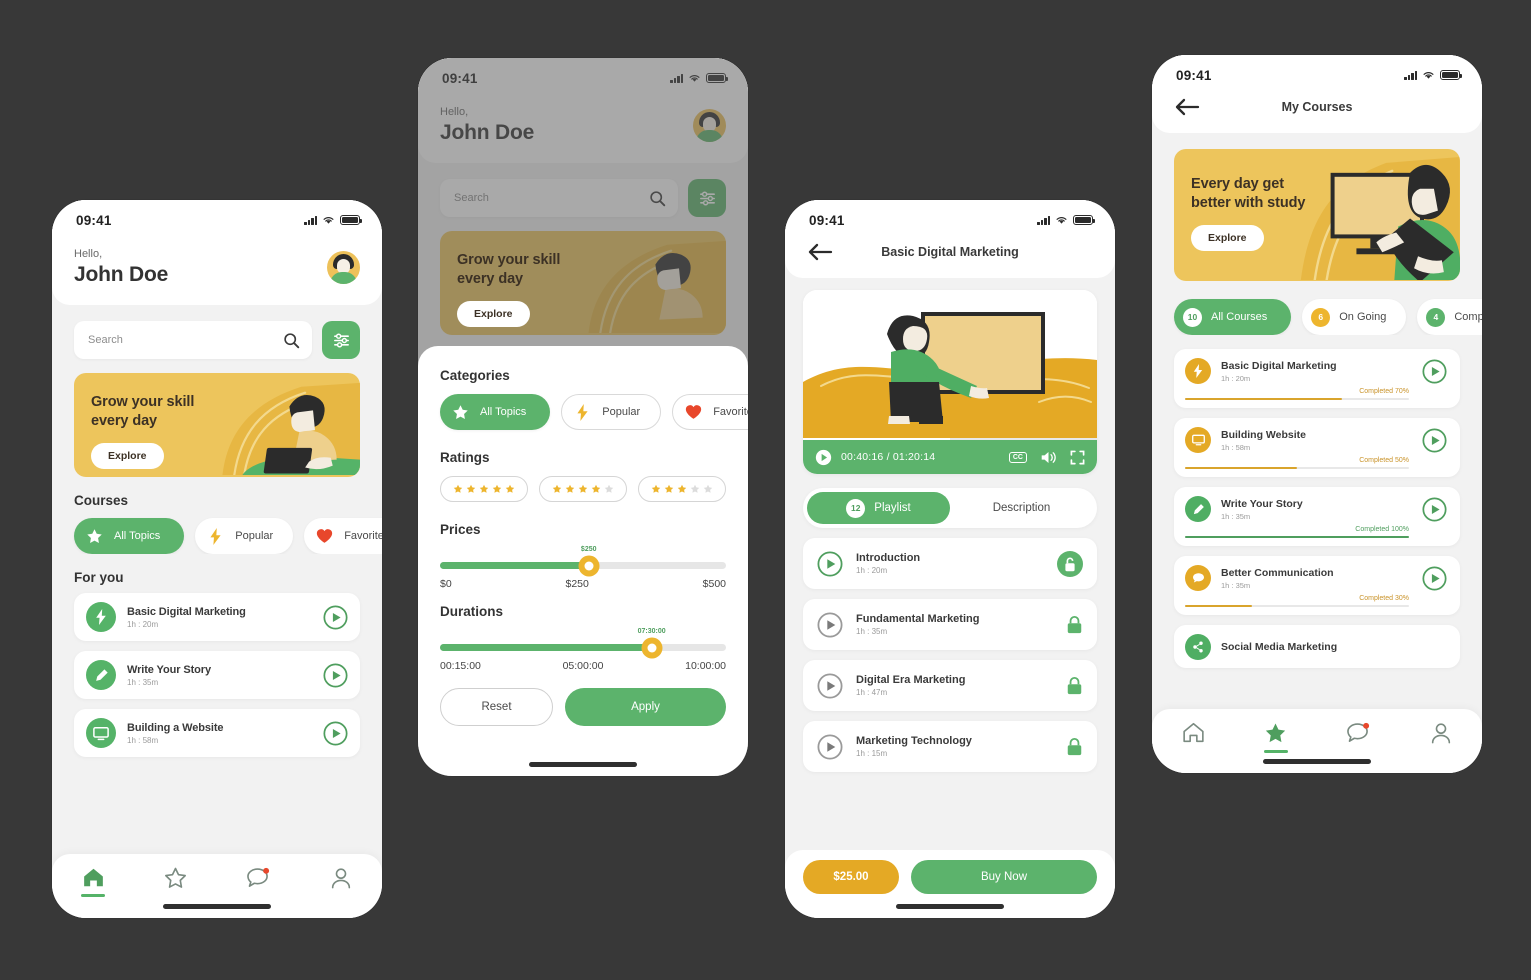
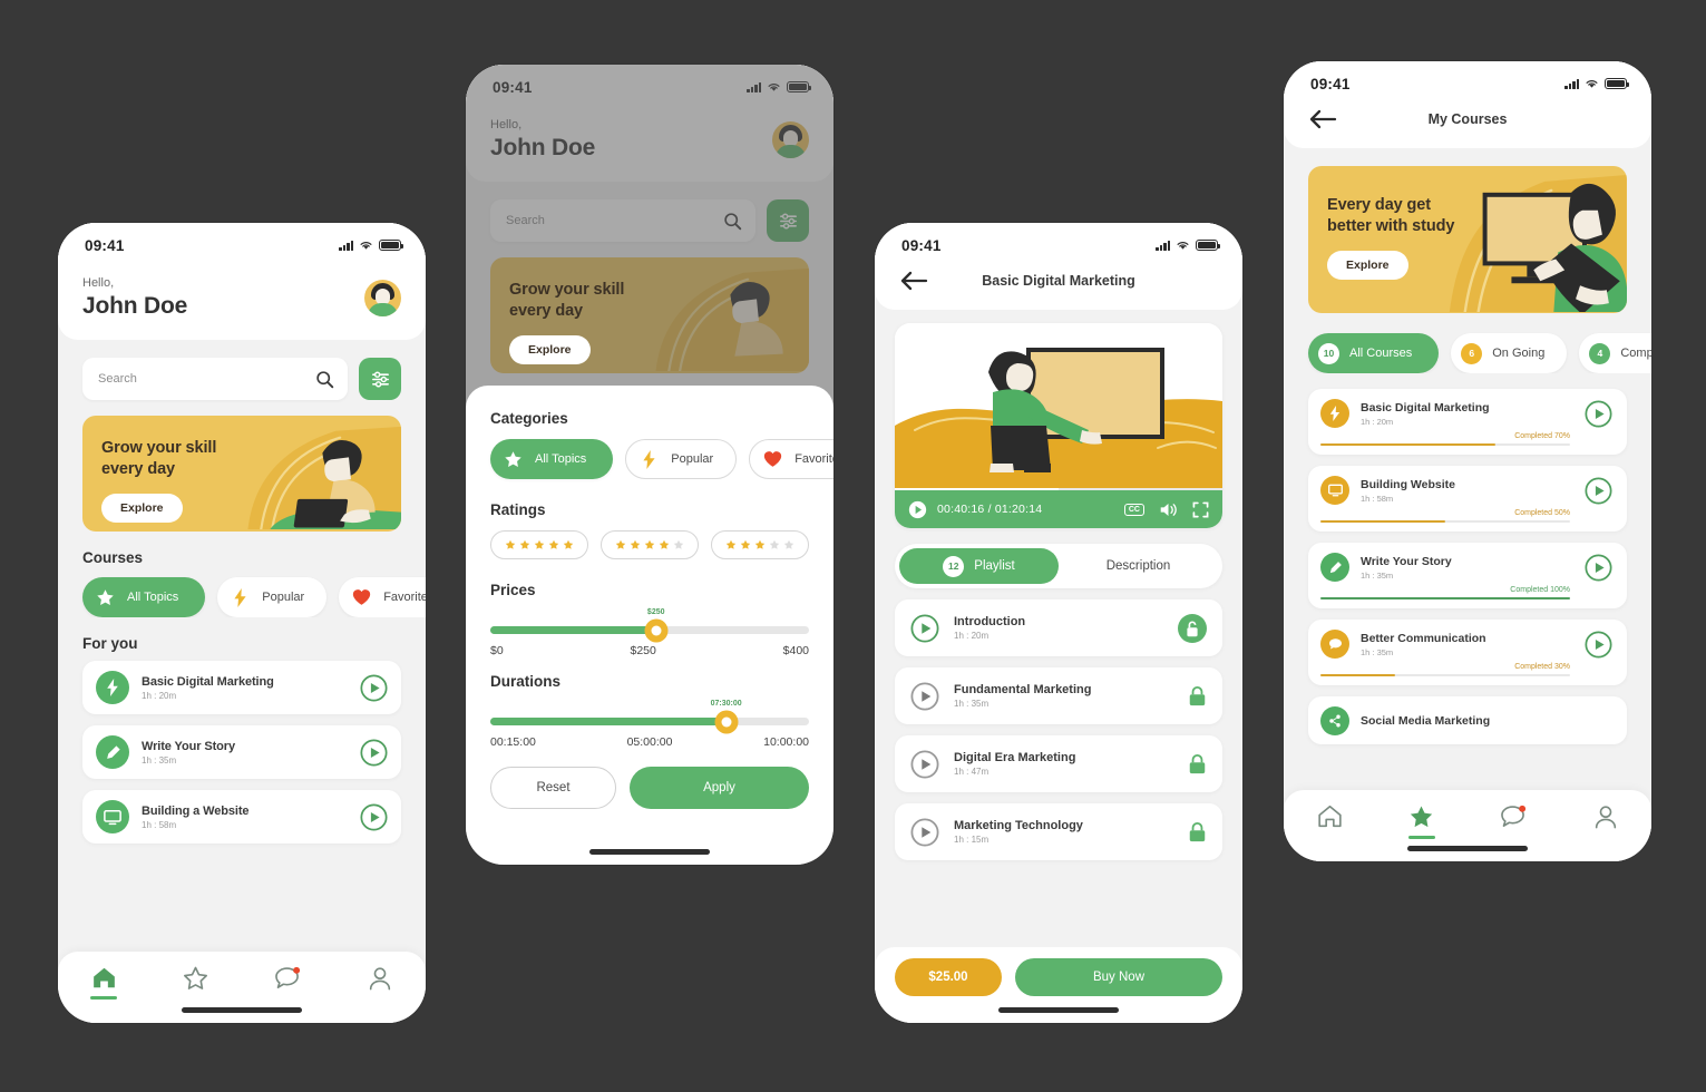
  09:41
  Hello,
  John Doe
  Search
  Grow your skill
  every day
  Explore
  Courses
  All Topics
  Popular
  Favorite
  For you
  Basic Digital Marketing
  1h : 20m
  Write Your Story
  1h : 35m
  Building a Website
  1h : 58m
  09:41
  Hello,
  John Doe
  Search
  Grow your skill
  every day
  Explore
  Categories
  All Topics
  Popular
  Favorit
  Ratings
  Prices
  $0
  $250
- $500
+ $400
  Durations
  00:15:00
  05:00:00
  10:00:00
  Reset
  Apply
  09:41
  Basic Digital Marketing
  00:40:16 / 01:20:14
  12
  Playlist
  Description
  Introduction
  1h : 20m
  Fundamental Marketing
  1h : 35m
  Digital Era Marketing
  1h : 47m
  Marketing Technology
  1h : 15m
  $25.00
  Buy Now
  09:41
  My Courses
  Every day get
  better with study
  Explore
  10
  All Courses
  6
  On Going
  4
  Basic Digital Marketing
  1h : 20m
  Building Website
  1h : 58m
  Write Your Story
  1h : 35m
  Better Communication
  1h : 35m
  Social Media Marketing
